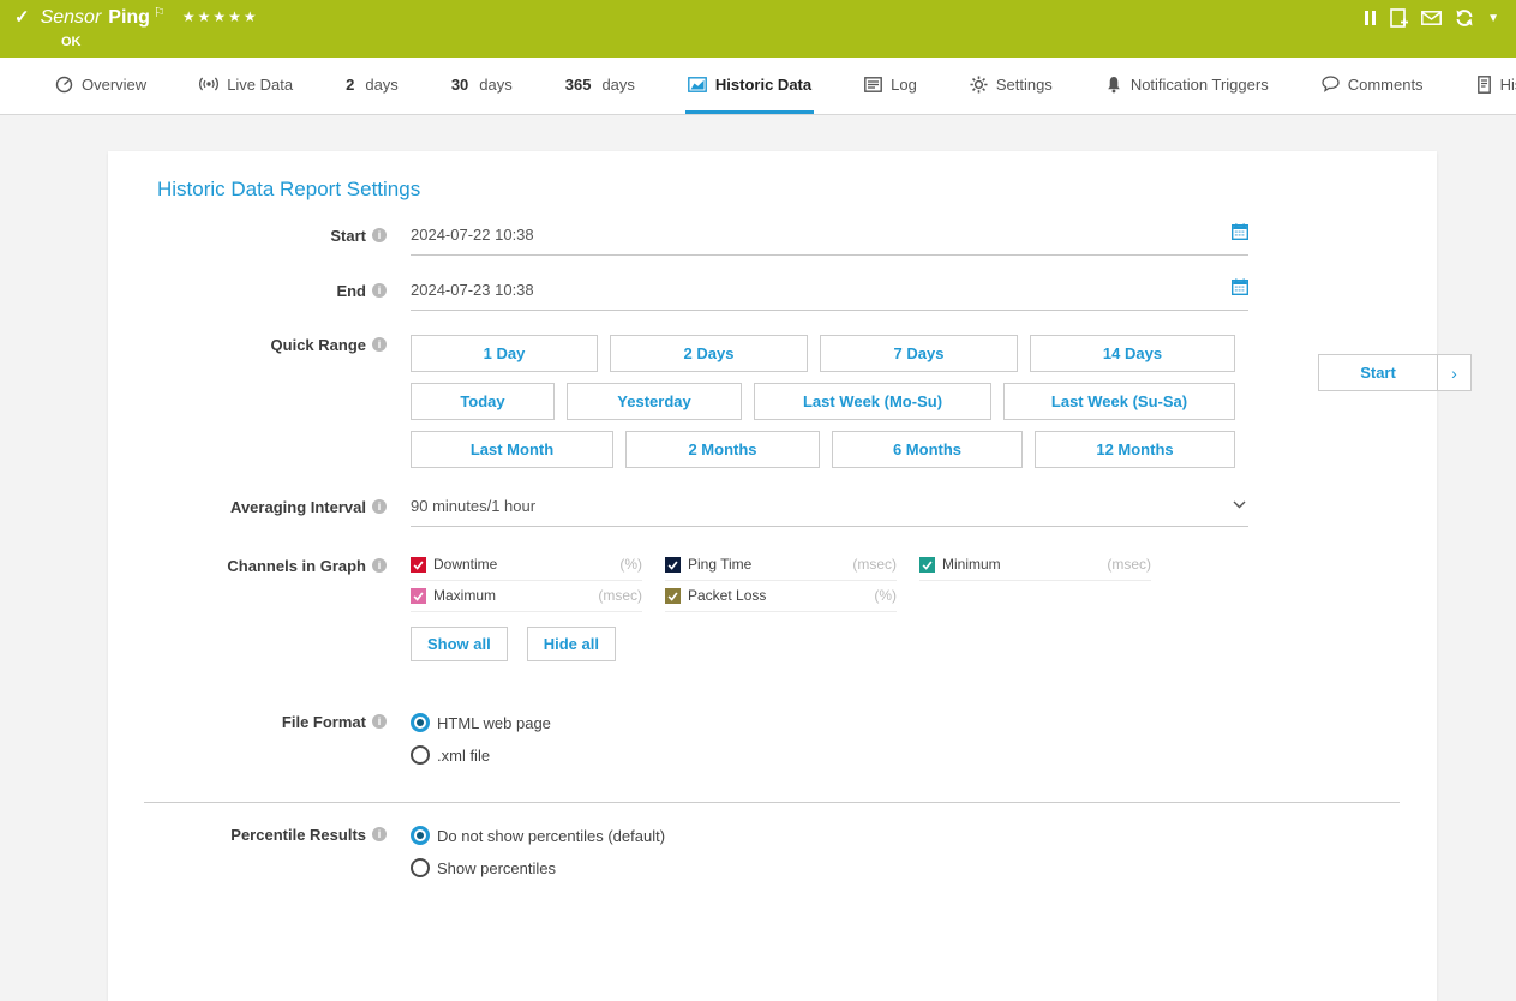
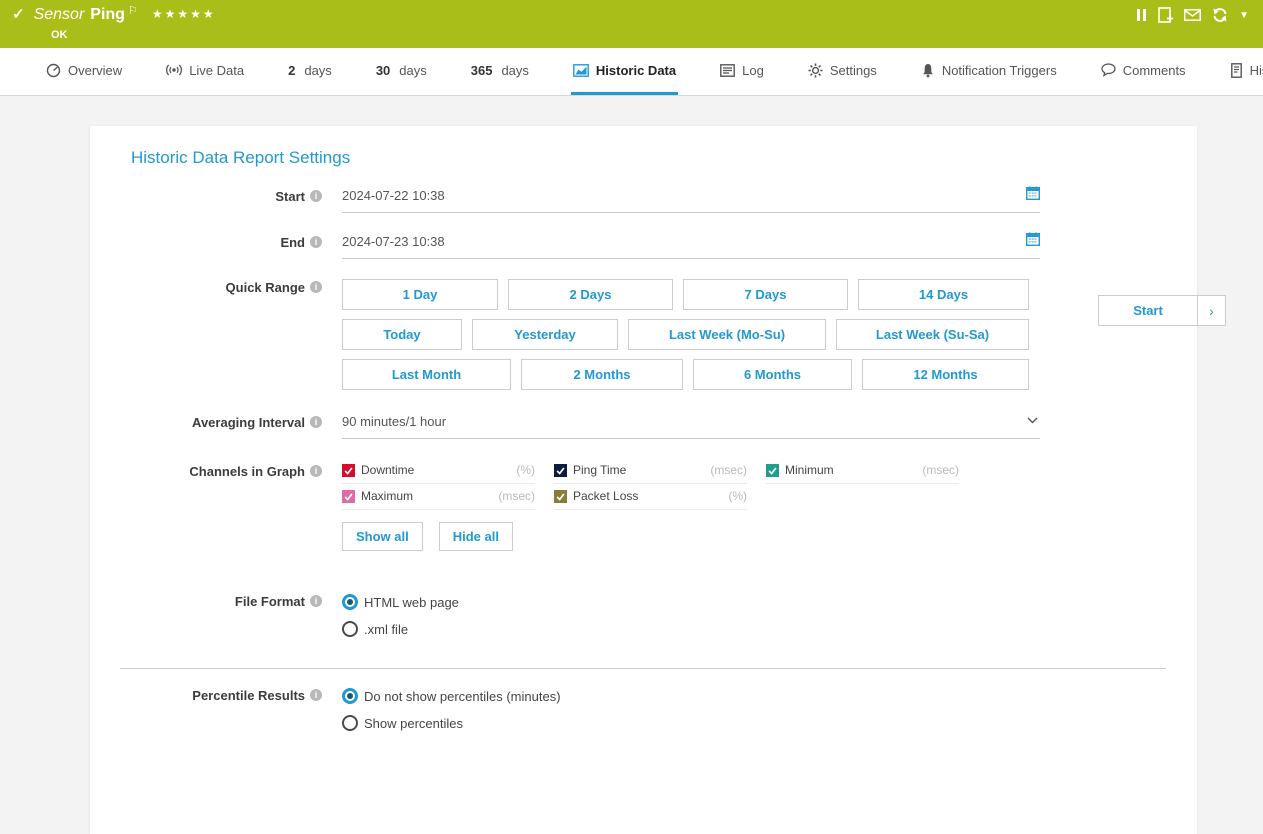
  ✓
  Sensor
  Ping
  ⚐
  ★★★★★
  OK
  ▼
  Overview
  Live Data
  2
  days
  30
  days
  365
  days
  Historic Data
  Log
  Settings
  Notification Triggers
  Comments
  Start
  ›
  Historic Data Report Settings
  Start
  2024-07-22 10:38
  End
  2024-07-23 10:38
  Quick Range
  1 Day
  2 Days
  7 Days
  14 Days
  Today
  Yesterday
  Last Week (Mo-Su)
  Last Week (Su-Sa)
  Last Month
  2 Months
  6 Months
  12 Months
  Averaging Interval
  90 minutes/1 hour
  Channels in Graph
  Downtime
  (%)
  Ping Time
  (msec)
  Minimum
  (msec)
  Maximum
  (msec)
  Packet Loss
  (%)
  Show all
  Hide all
  File Format
  HTML web page
  .xml file
  Percentile Results
- Do not show percentiles (default)
+ Do not show percentiles (minutes)
  Show percentiles
